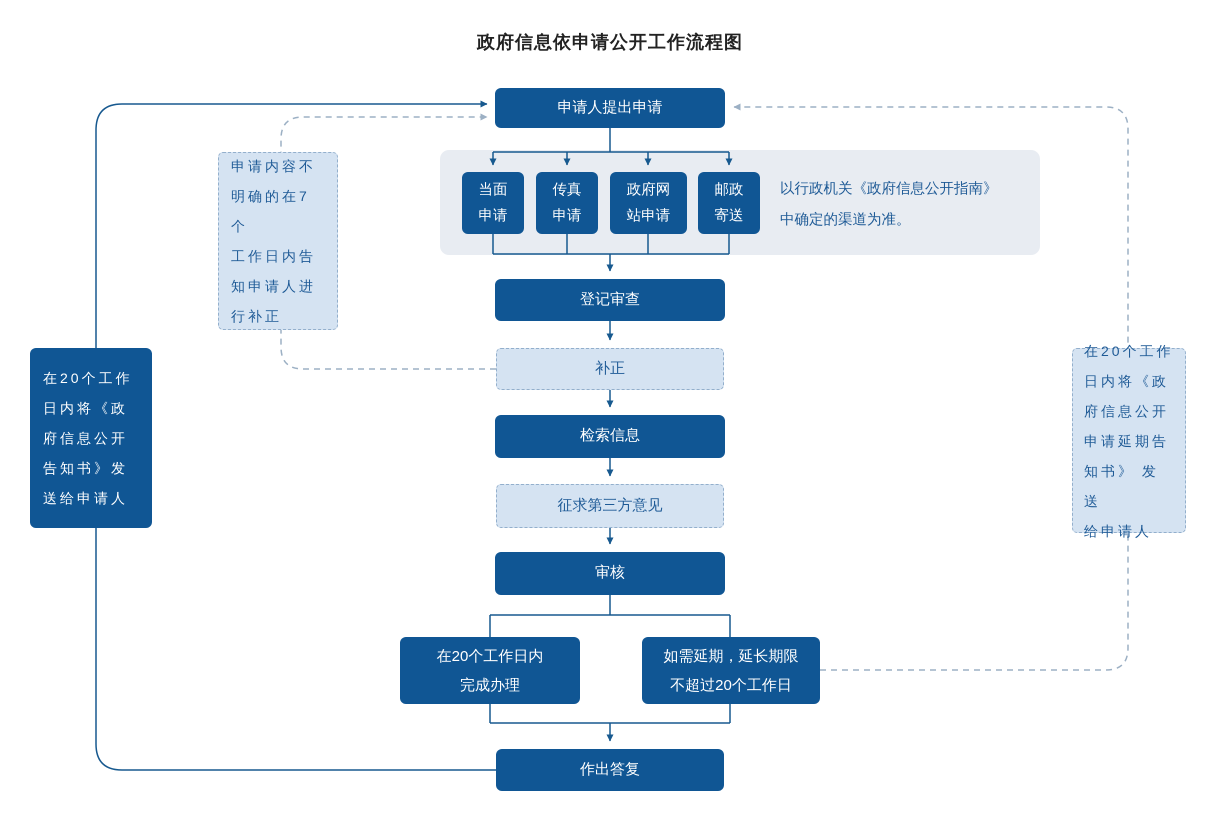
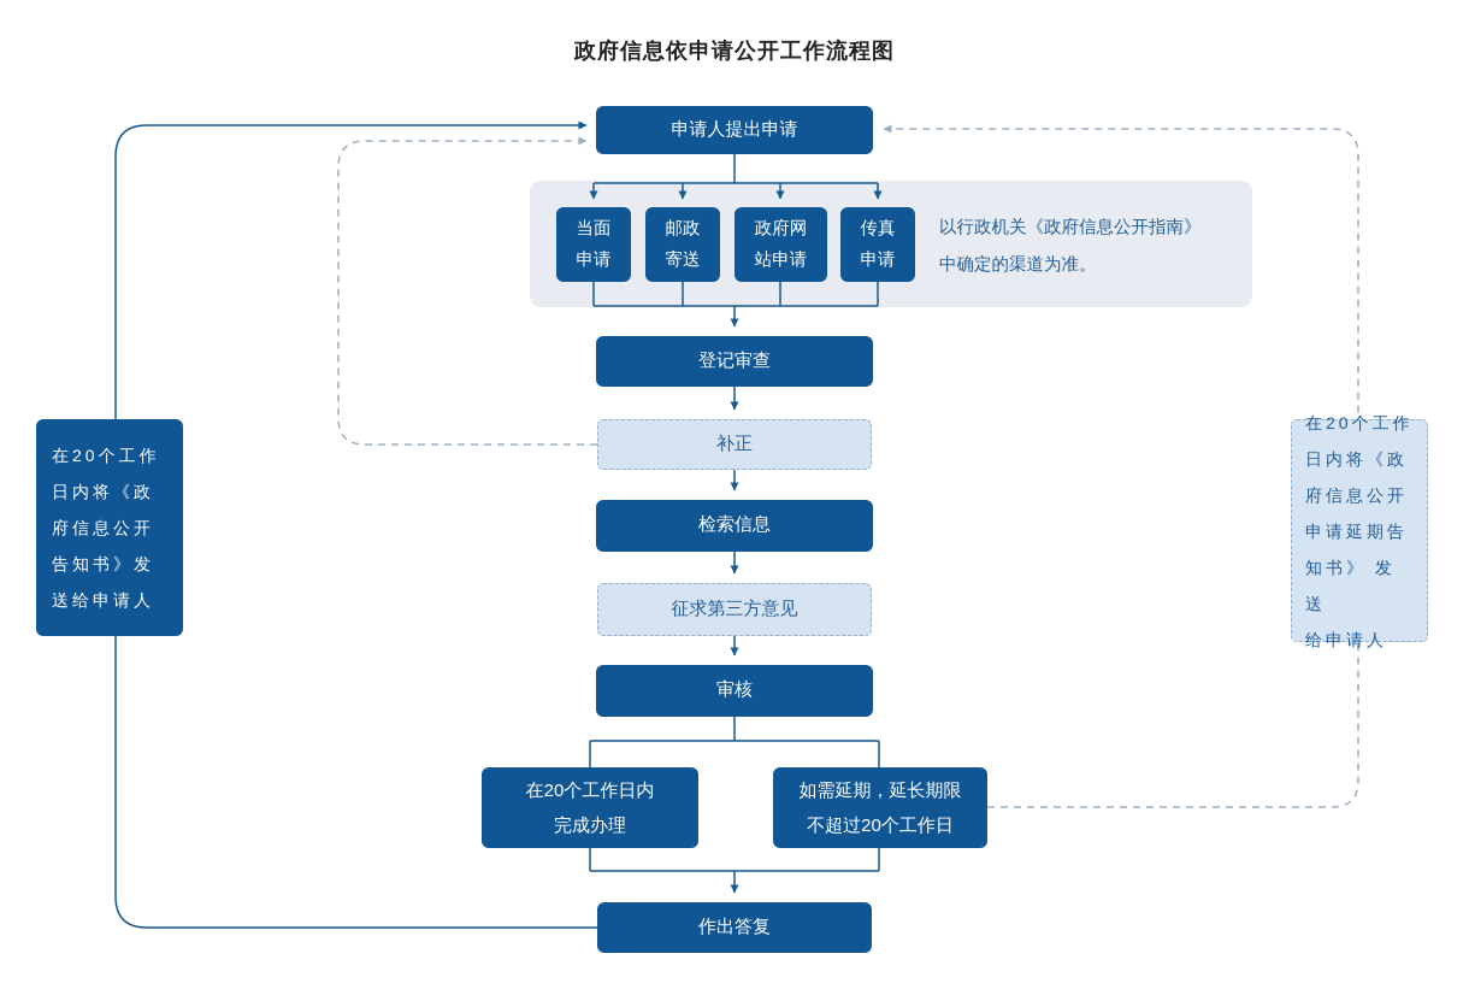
  政府信息依申请公开工作流程图
  申请人提出申请
  当面申请
- 传真申请
+ 邮政寄送
  政府网站申请
- 邮政寄送
+ 传真申请
  以行政机关《政府信息公开指南》
  中确定的渠道为准。
  登记审查
  补正
  检索信息
  征求第三方意见
  审核
  在20个工作日内
  完成办理
  如需延期，延长期限
  不超过20个工作日
  作出答复
  在20个工作
  日内将《政
  府信息公开
  告知书》发
  送给申请人
- 申请内容不
- 明确的在7个
- 工作日内告
- 知申请人进
- 行补正
  在20个工作
  日内将《政
  府信息公开
  申请延期告
  知书》 发送
  给申请人
